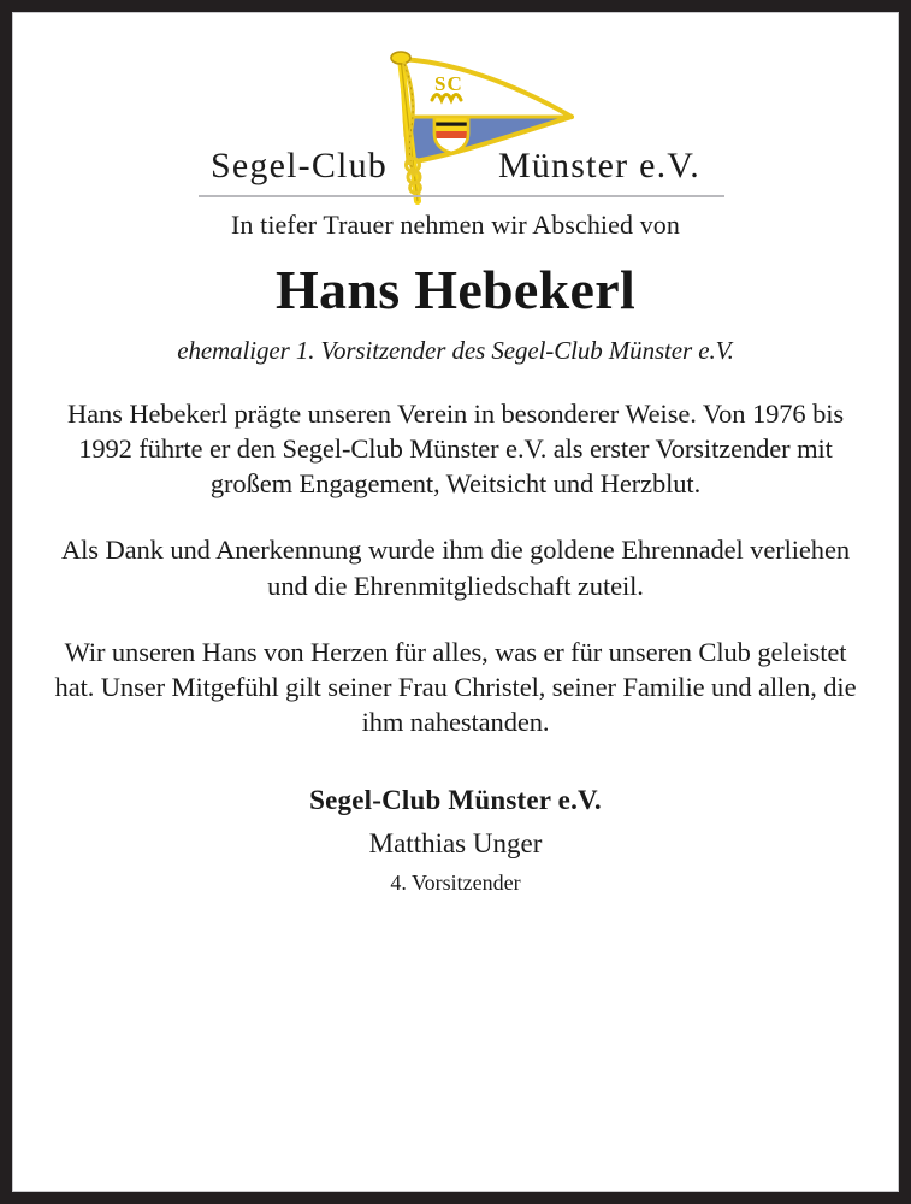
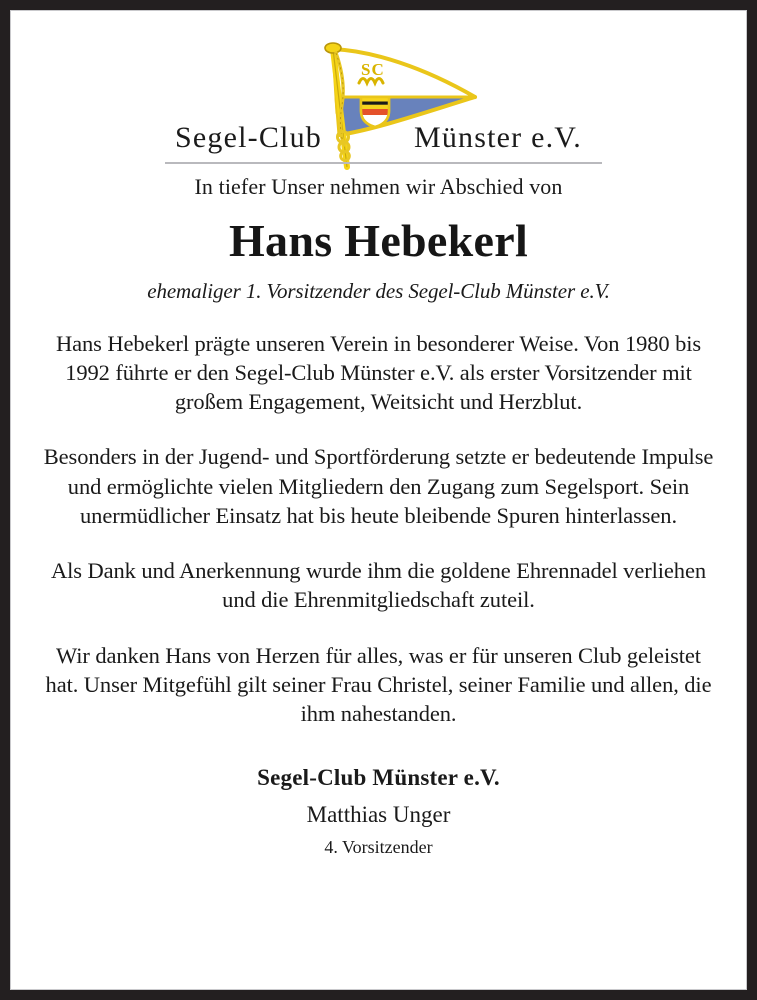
  SC
  Segel-Club Münster e.V.
- In tiefer Trauer nehmen wir Abschied von
+ In tiefer Unser nehmen wir Abschied von
  Hans Hebekerl
  ehemaliger 1. Vorsitzender des Segel-Club Münster e.V.
- Hans Hebekerl prägte unseren Verein in besonderer Weise. Von 1976 bis 1992 führte er den Segel-Club Münster e.V. als erster Vorsitzender mit großem Engagement, Weitsicht und Herzblut.
+ Hans Hebekerl prägte unseren Verein in besonderer Weise. Von 1980 bis 1992 führte er den Segel-Club Münster e.V. als erster Vorsitzender mit großem Engagement, Weitsicht und Herzblut.
+ Besonders in der Jugend- und Sportförderung setzte er bedeutende Impulse und ermöglichte vielen Mitgliedern den Zugang zum Segelsport. Sein unermüdlicher Einsatz hat bis heute bleibende Spuren hinterlassen.
  Als Dank und Anerkennung wurde ihm die goldene Ehrennadel verliehen und die Ehrenmitgliedschaft zuteil.
- Wir unseren Hans von Herzen für alles, was er für unseren Club geleistet hat. Unser Mitgefühl gilt seiner Frau Christel, seiner Familie und allen, die ihm nahestanden.
+ Wir danken Hans von Herzen für alles, was er für unseren Club geleistet hat. Unser Mitgefühl gilt seiner Frau Christel, seiner Familie und allen, die ihm nahestanden.
  Segel-Club Münster e.V.
  Matthias Unger
  4. Vorsitzender
